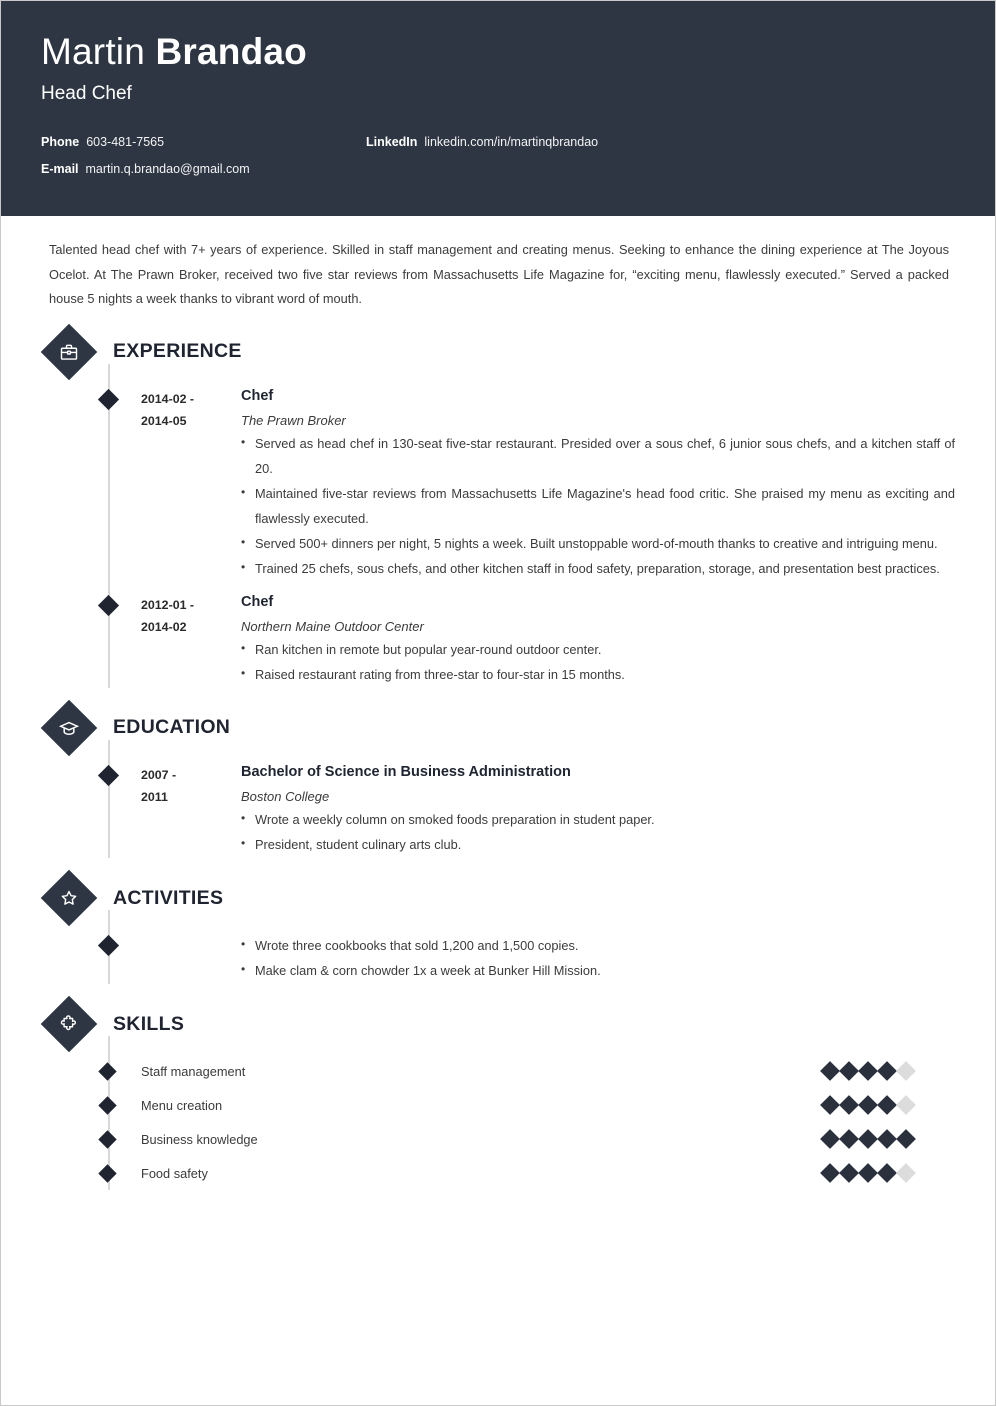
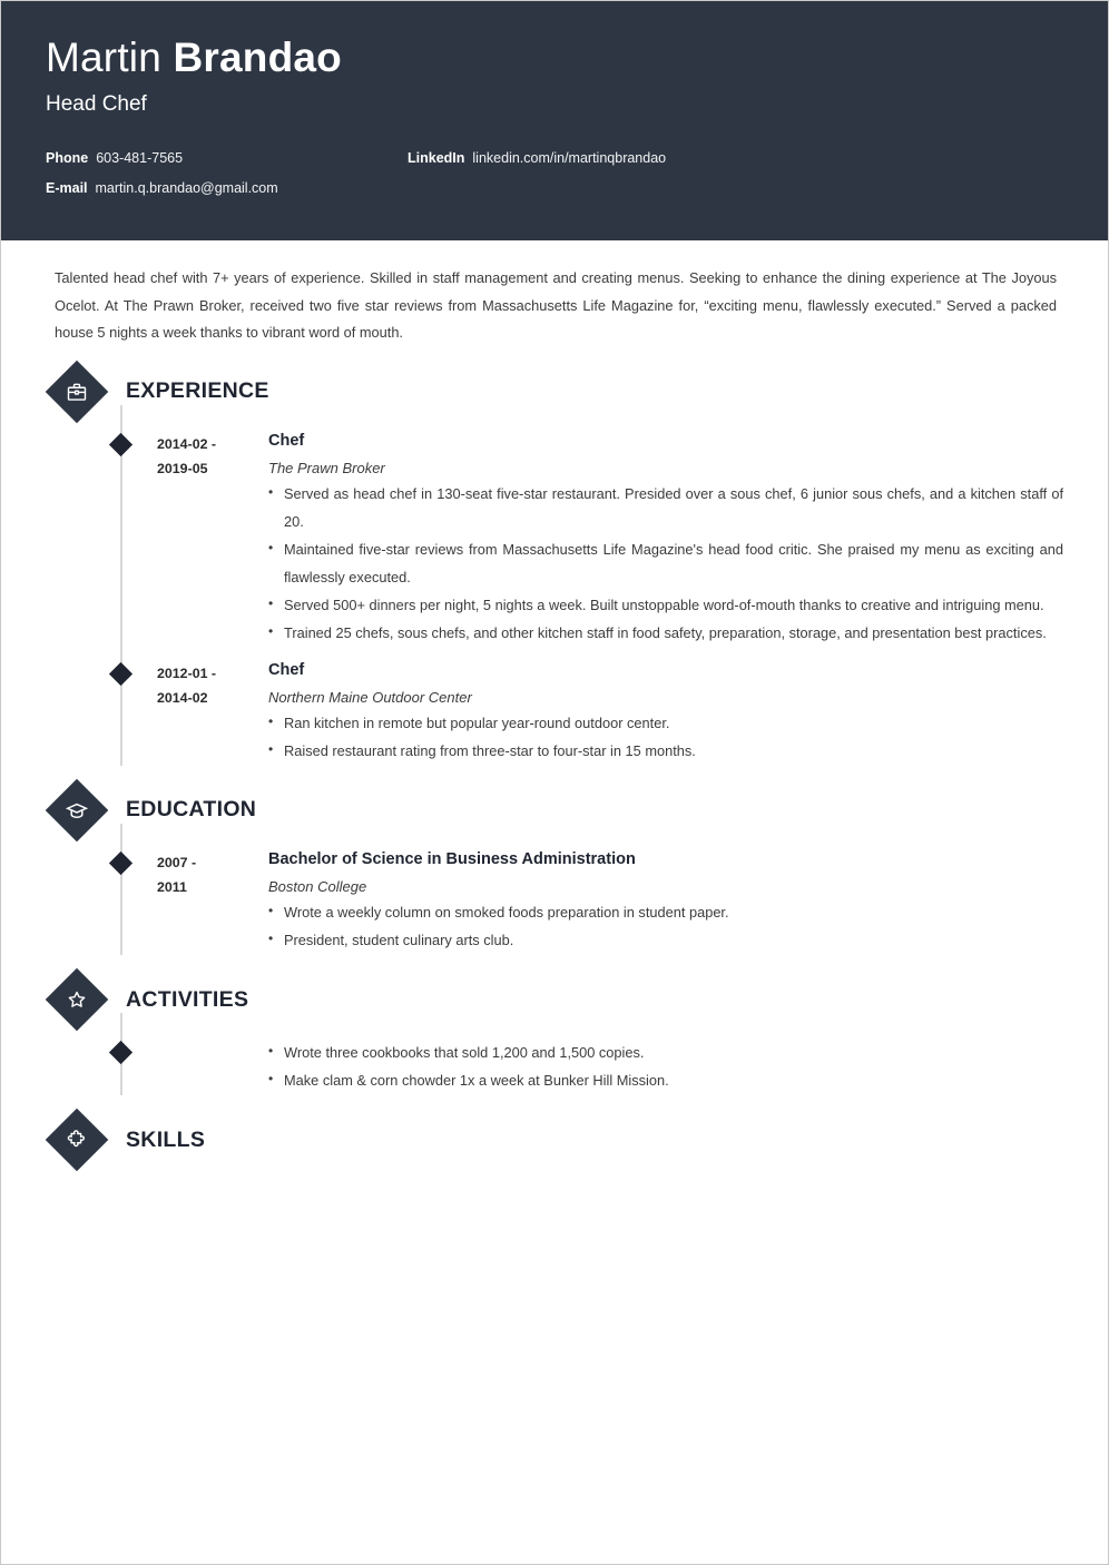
  Martin Brandao
  Head Chef
  Phone
  603-481-7565
  LinkedIn
  linkedin.com/in/martinqbrandao
  E-mail
  martin.q.brandao@gmail.com
  Talented head chef with 7+ years of experience. Skilled in staff management and creating menus. Seeking to enhance the dining experience at The Joyous Ocelot. At The Prawn Broker, received two five star reviews from Massachusetts Life Magazine for, “exciting menu, flawlessly executed.” Served a packed house 5 nights a week thanks to vibrant word of mouth.
  EXPERIENCE
  2014-02 -
- 2014-05
+ 2019-05
  Chef
  The Prawn Broker
  Served as head chef in 130-seat five-star restaurant. Presided over a sous chef, 6 junior sous chefs, and a kitchen staff of 20.
  Maintained five-star reviews from Massachusetts Life Magazine's head food critic. She praised my menu as exciting and flawlessly executed.
  Served 500+ dinners per night, 5 nights a week. Built unstoppable word-of-mouth thanks to creative and intriguing menu.
  Trained 25 chefs, sous chefs, and other kitchen staff in food safety, preparation, storage, and presentation best practices.
  2012-01 -
  2014-02
  Chef
  Northern Maine Outdoor Center
  Ran kitchen in remote but popular year-round outdoor center.
  Raised restaurant rating from three-star to four-star in 15 months.
  EDUCATION
  2007 -
  2011
  Bachelor of Science in Business Administration
  Boston College
  Wrote a weekly column on smoked foods preparation in student paper.
  President, student culinary arts club.
  ACTIVITIES
  Wrote three cookbooks that sold 1,200 and 1,500 copies.
  Make clam & corn chowder 1x a week at Bunker Hill Mission.
  SKILLS
- Staff management
- Menu creation
- Business knowledge
- Food safety
